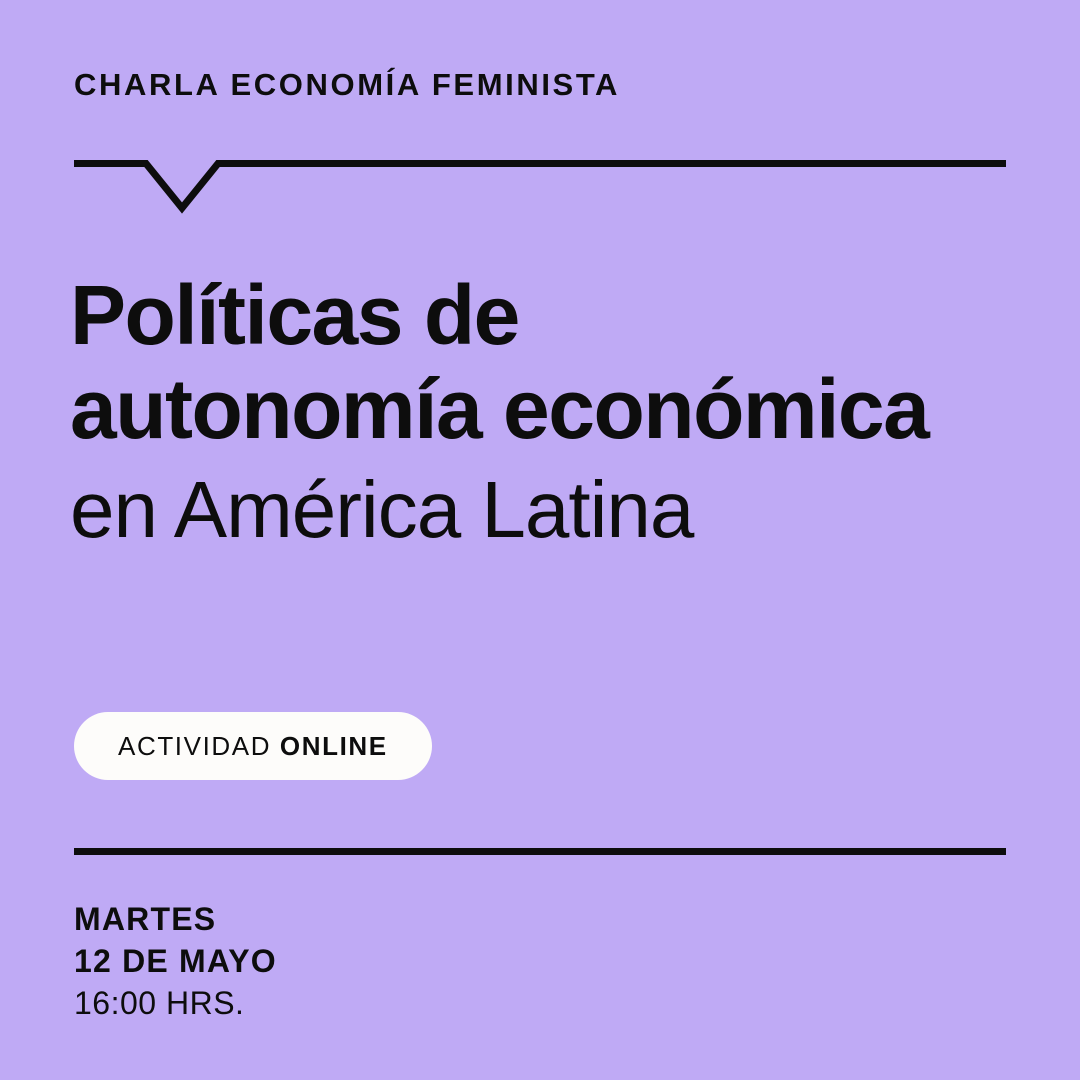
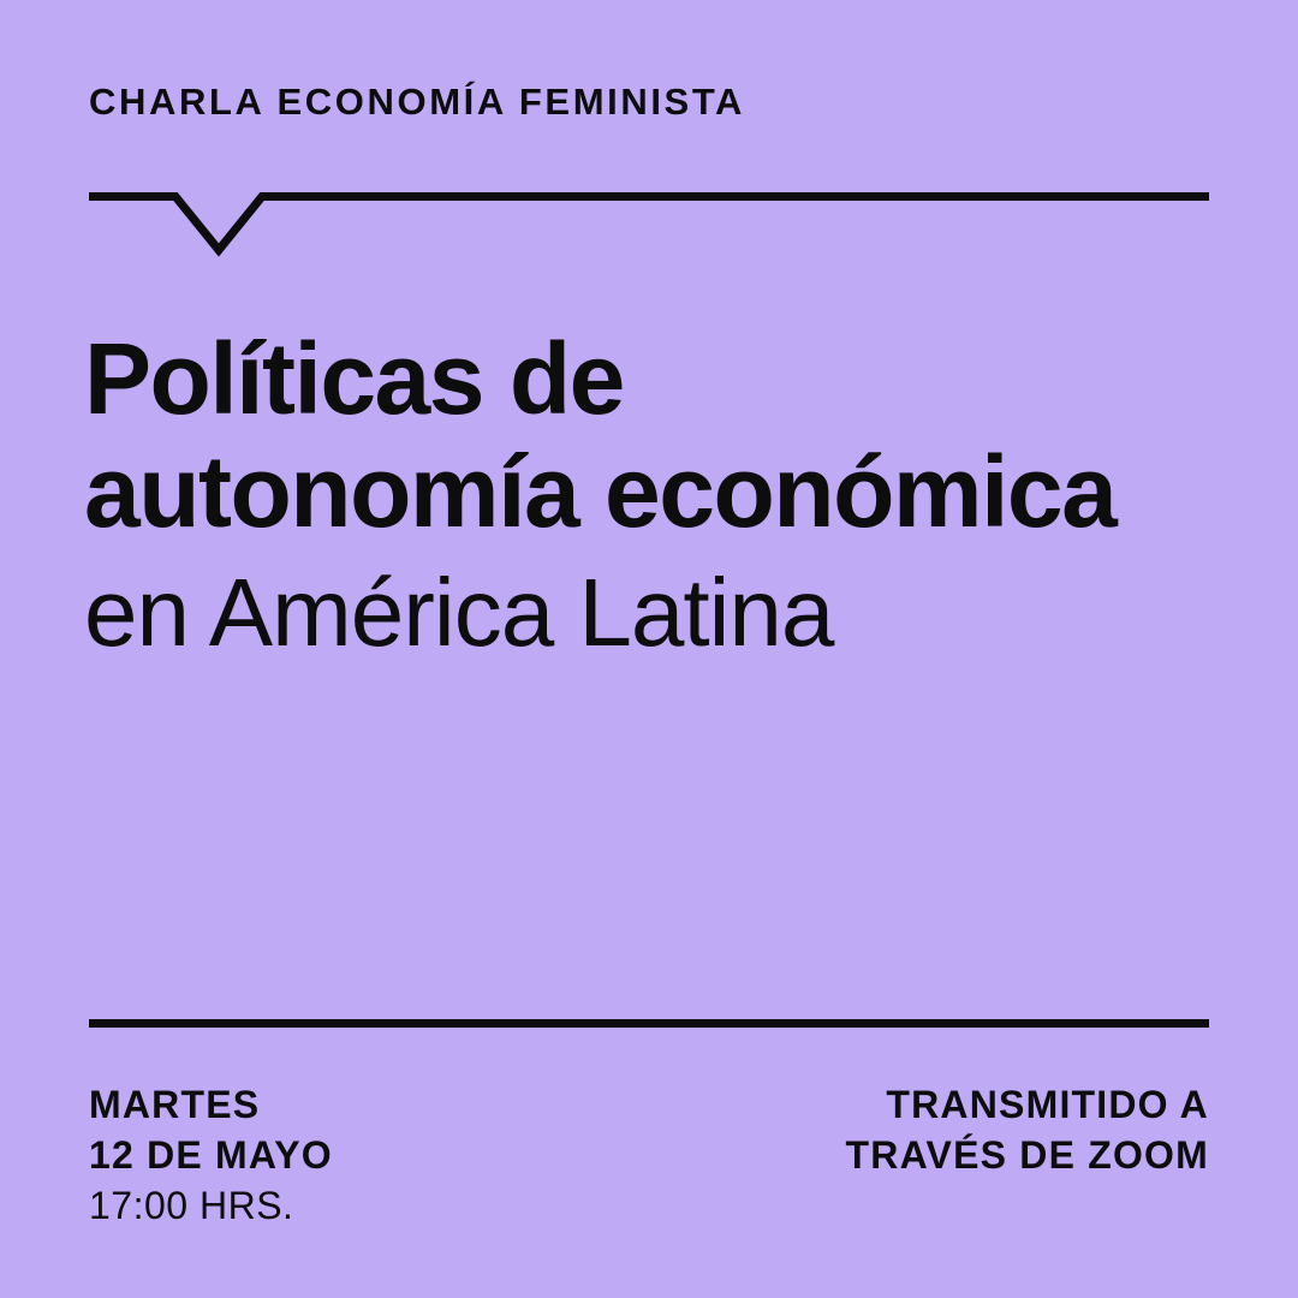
  CHARLA ECONOMÍA FEMINISTA
  Políticas de
  autonomía económica
  en América Latina
- ACTIVIDAD ONLINE
  MARTES
  12 DE MAYO
- 16:00 HRS.
+ 17:00 HRS.
+ TRANSMITIDO A
+ TRAVÉS DE ZOOM
